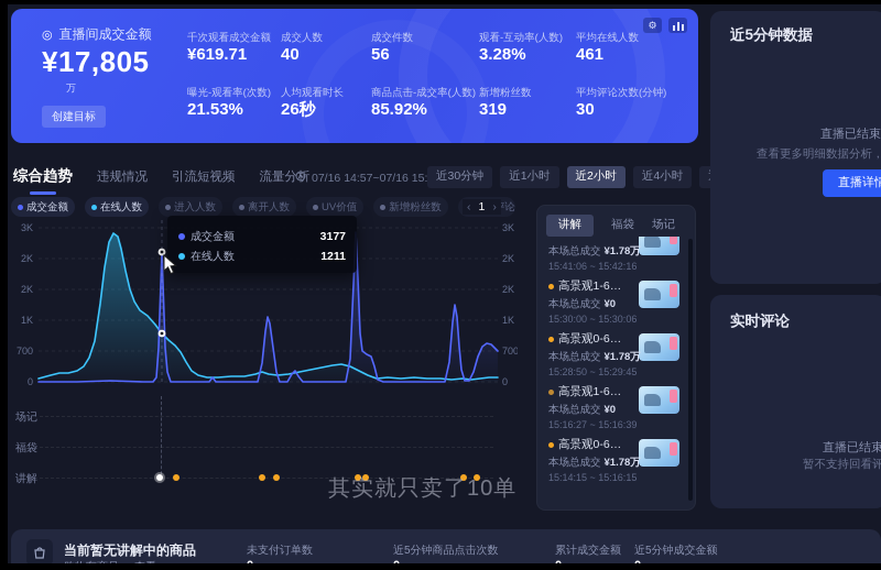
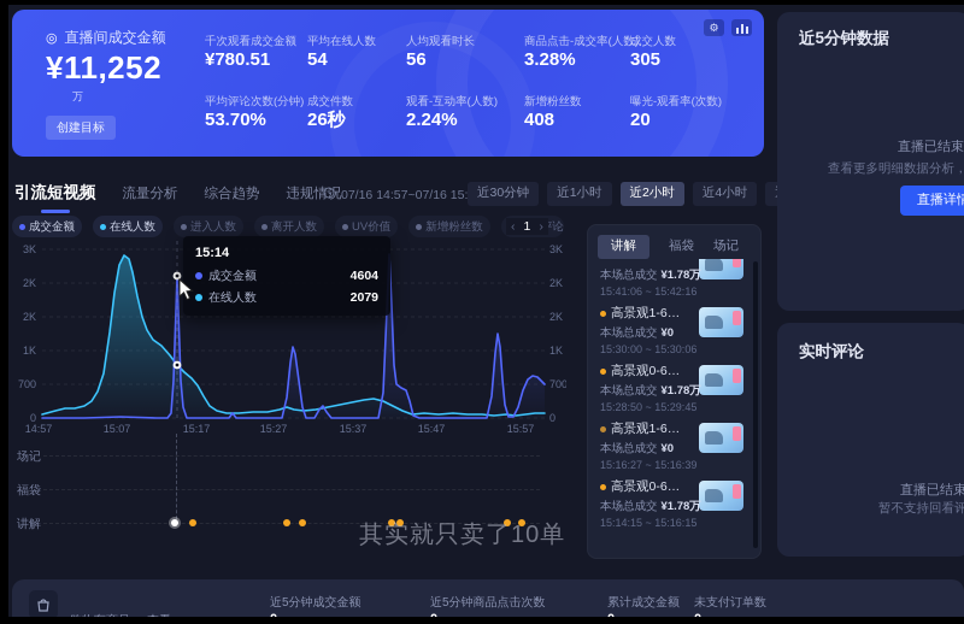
  ⚙
  ◎
  直播间成交金额
- ¥17,805
+ ¥11,252
  万
  创建目标
  千次观看成交金额
- ¥619.71
+ ¥780.51
- 成交人数
+ 平均在线人数
- 40
+ 54
- 成交件数
+ 人均观看时长
  56
- 观看-互动率(人数)
+ 商品点击-成交率(人数)
  3.28%
- 平均在线人数
+ 成交人数
- 461
+ 305
- 曝光-观看率(次数)
+ 平均评论次数(分钟)
- 21.53%
+ 53.70%
- 人均观看时长
+ 成交件数
  26秒
- 商品点击-成交率(人数)
+ 观看-互动率(人数)
- 85.92%
+ 2.24%
  新增粉丝数
- 319
+ 408
- 平均评论次数(分钟)
+ 曝光-观看率(次数)
- 30
+ 20
- 综合趋势
+ 引流短视频
- 违规情况
+ 流量分析
- 引流短视频
+ 综合趋势
- 流量分析
+ 违规情况
  07/16 14:57~07/16 15:
  近30分钟
  近1小时
  近2小时
  近4小时
  成交金额
  在线人数
  进入人数
  离开人数
  UV价值
  新增粉丝数
  ‹
  1
  ›
  3K
  2K
  2K
  1K
  700
  0
  3K
  2K
  2K
  1K
  700
  0
+ 14:57
+ 15:07
+ 15:17
+ 15:27
+ 15:37
+ 15:47
+ 15:57
+ 15:14
  成交金额
- 3177
+ 4604
  在线人数
- 1211
+ 2079
  场记
  福袋
  讲解
  其实就只卖了10单
  讲解
  福袋
  场记
  本场总成交 ¥1.78万
  15:41:06 ~ 15:42:16
  本场总成交 ¥0
  15:30:00 ~ 15:30:06
  本场总成交 ¥1.78万
  15:28:50 ~ 15:29:45
  本场总成交 ¥0
  15:16:27 ~ 15:16:39
  本场总成交 ¥1.78万
  15:14:15 ~ 15:16:15
  近5分钟数据
  直播已结束
  查看更多明细数据分析，
  直播详
  实时评论
  直播已结束
  暂不支持回看评
- 当前暂无讲解中的商品
- 未支付订单数
+ 近5分钟成交金额
  近5分钟商品点击次数
  累计成交金额
- 近5分钟成交金额
+ 未支付订单数
